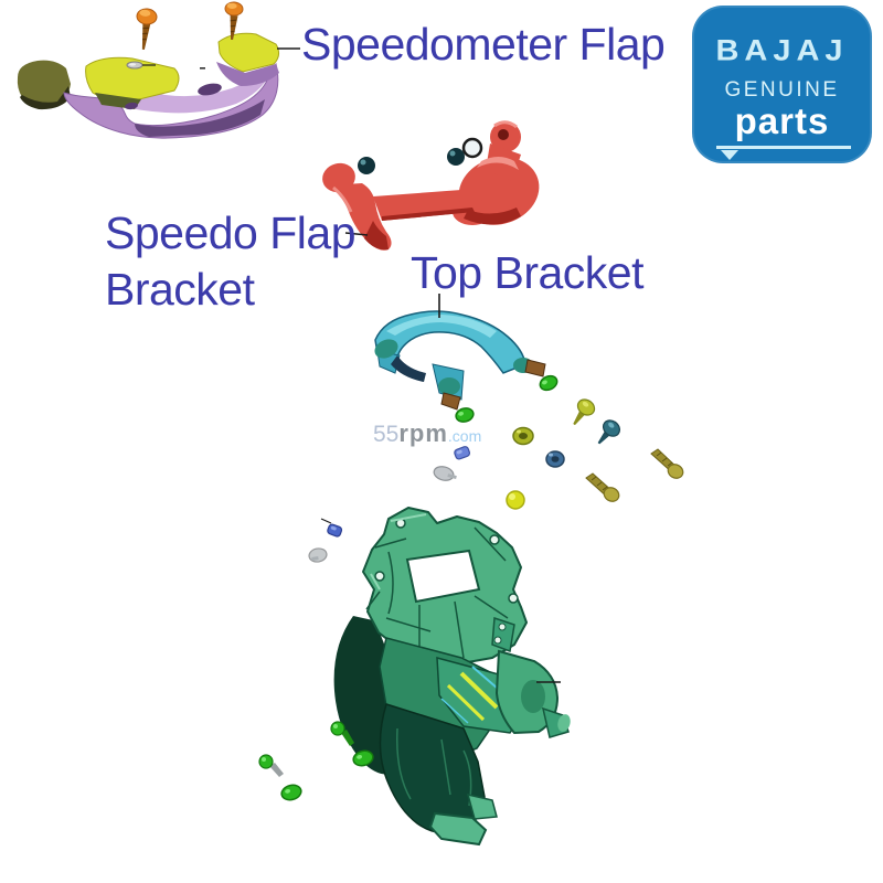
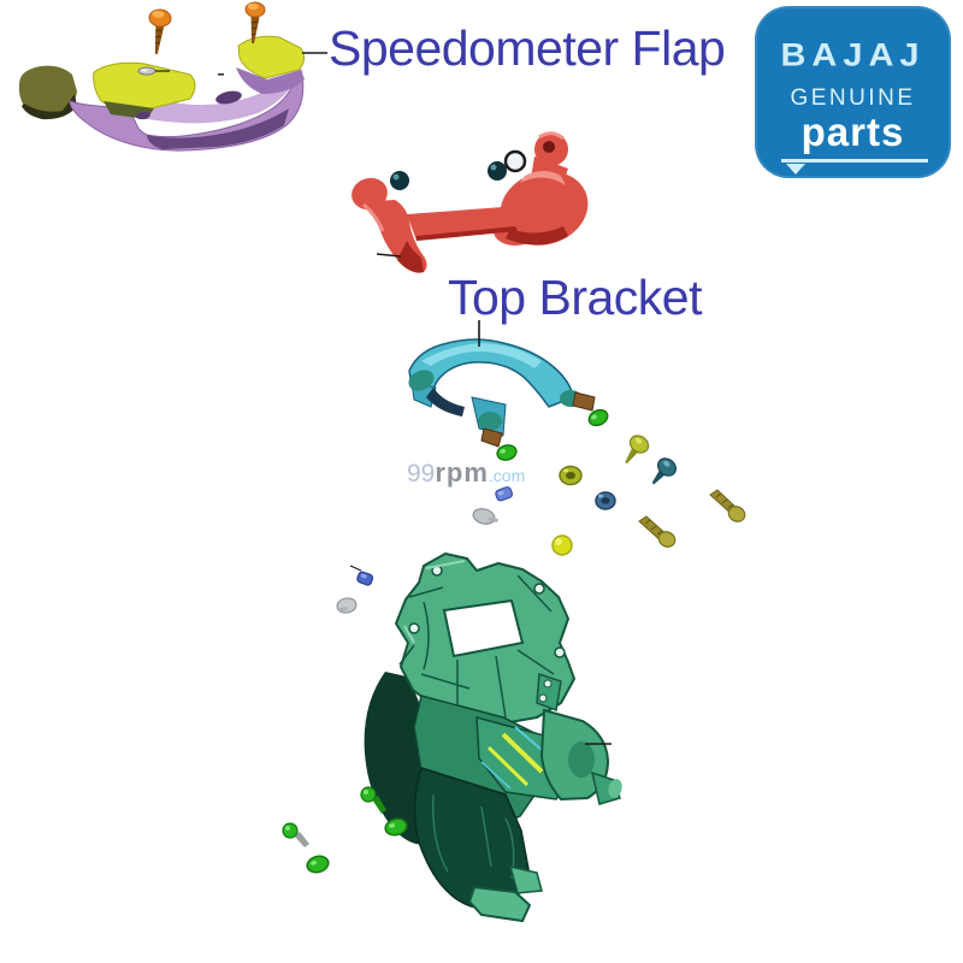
  Speedometer Flap
- Speedo Flap
- Bracket
  Top Bracket
- 55rpm.com
+ 99rpm.com
  BAJAJ
  GENUINE
  parts
